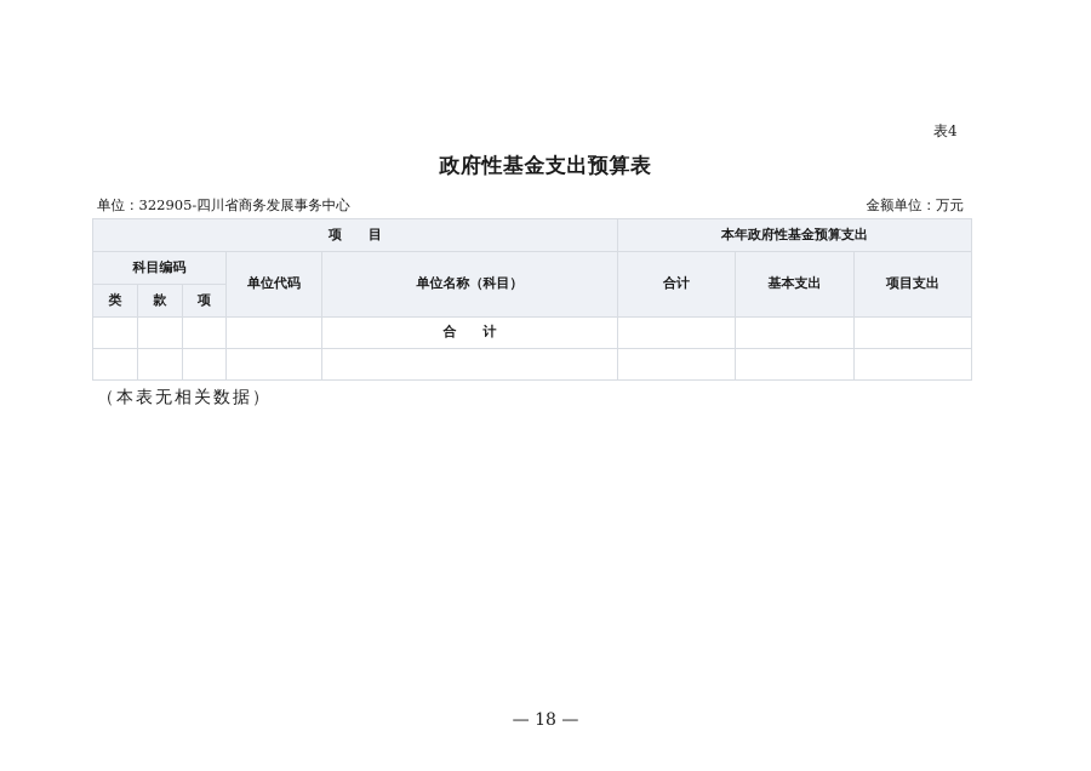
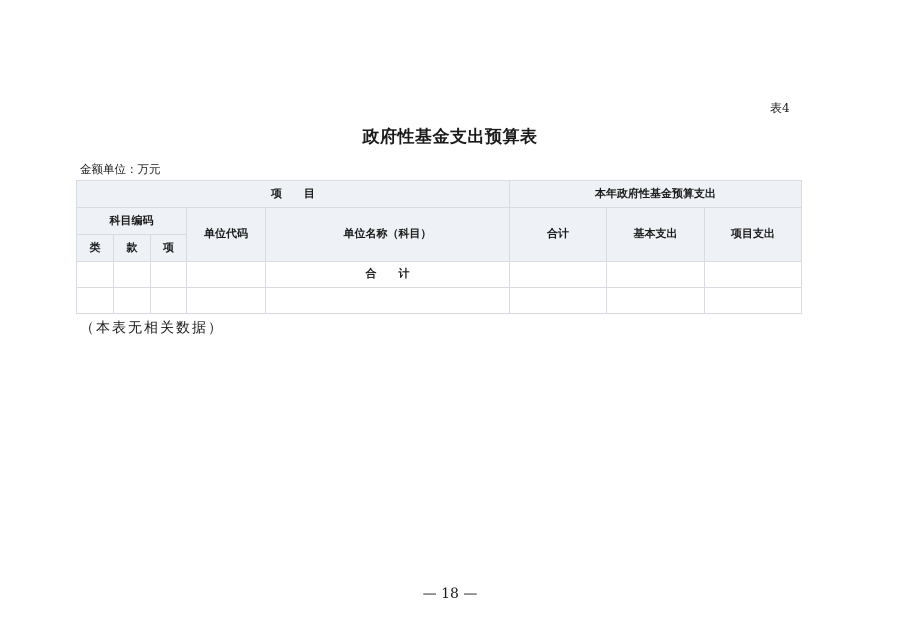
  表4
  政府性基金支出预算表
- 单位：322905-四川省商务发展事务中心
  金额单位：万元
  项目	本年政府性基金预算支出
  科目编码	单位代码	单位名称（科目）	合计	基本支出	项目支出
  类	款	项
  				合计
  （本表无相关数据）
  — 18 —
